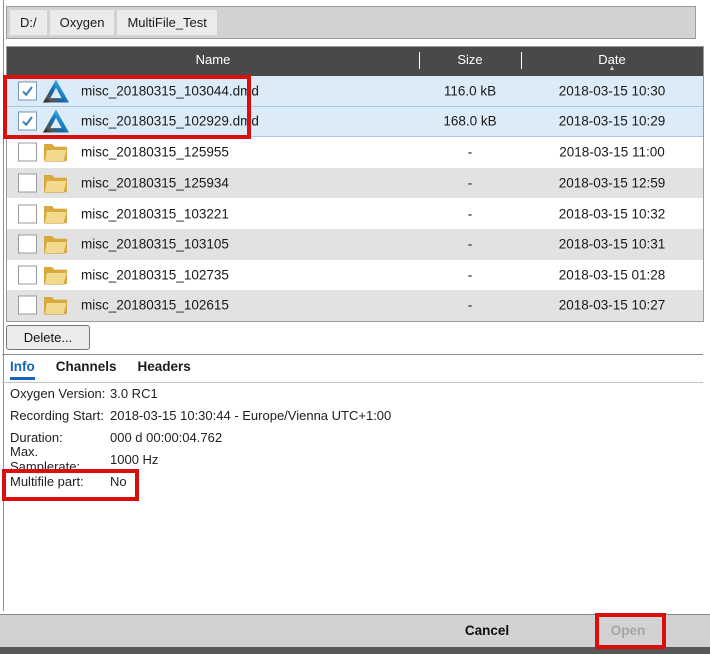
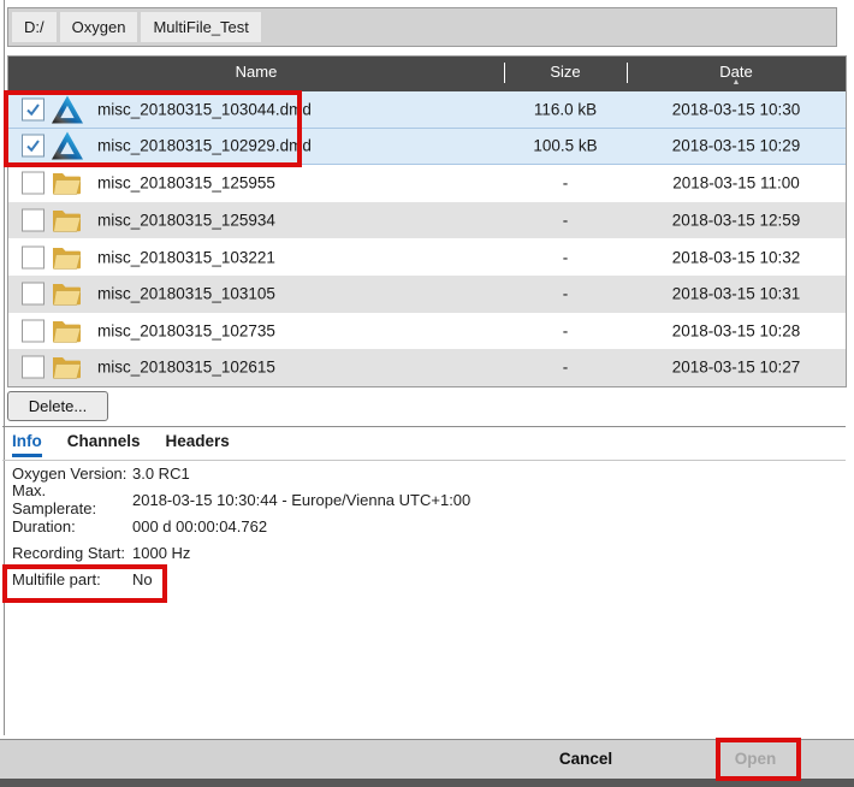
  D:/
  Oxygen
  MultiFile_Test
  Name
  Size
  Date
  misc_20180315_103044.dmd
  116.0 kB
  2018-03-15 10:30
  misc_20180315_102929.dmd
- 168.0 kB
+ 100.5 kB
  2018-03-15 10:29
  misc_20180315_125955
  -
  2018-03-15 11:00
  misc_20180315_125934
  -
  2018-03-15 12:59
  misc_20180315_103221
  -
  2018-03-15 10:32
  misc_20180315_103105
  -
  2018-03-15 10:31
  misc_20180315_102735
  -
- 2018-03-15 01:28
+ 2018-03-15 10:28
  misc_20180315_102615
  -
  2018-03-15 10:27
  Delete...
  Info
  Channels
  Headers
  Oxygen Version:
  3.0 RC1
- Recording Start:
+ Max. Samplerate:
  2018-03-15 10:30:44 - Europe/Vienna UTC+1:00
  Duration:
  000 d 00:00:04.762
- Max. Samplerate:
+ Recording Start:
  1000 Hz
  Multifile part:
  No
  Cancel
  Open
